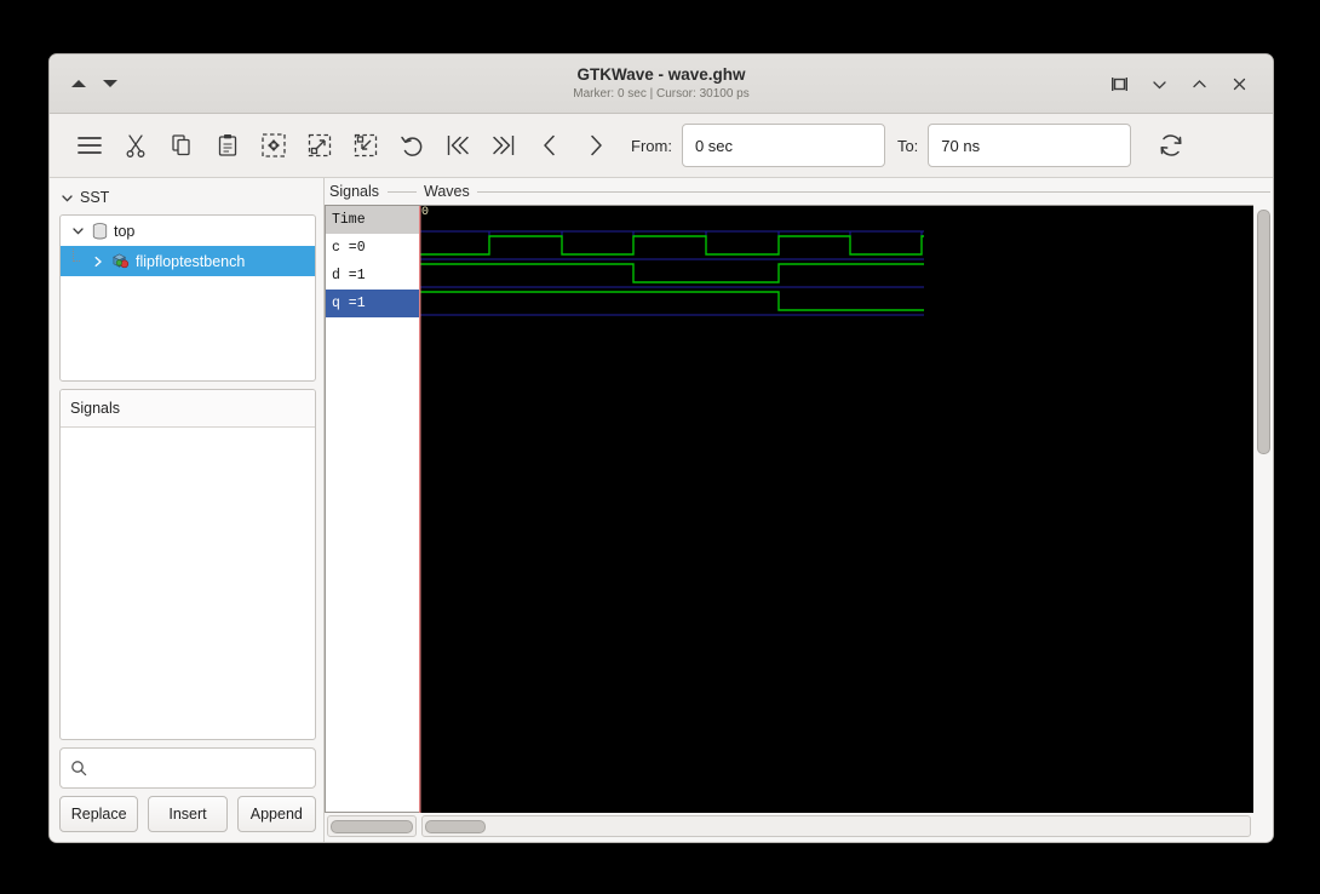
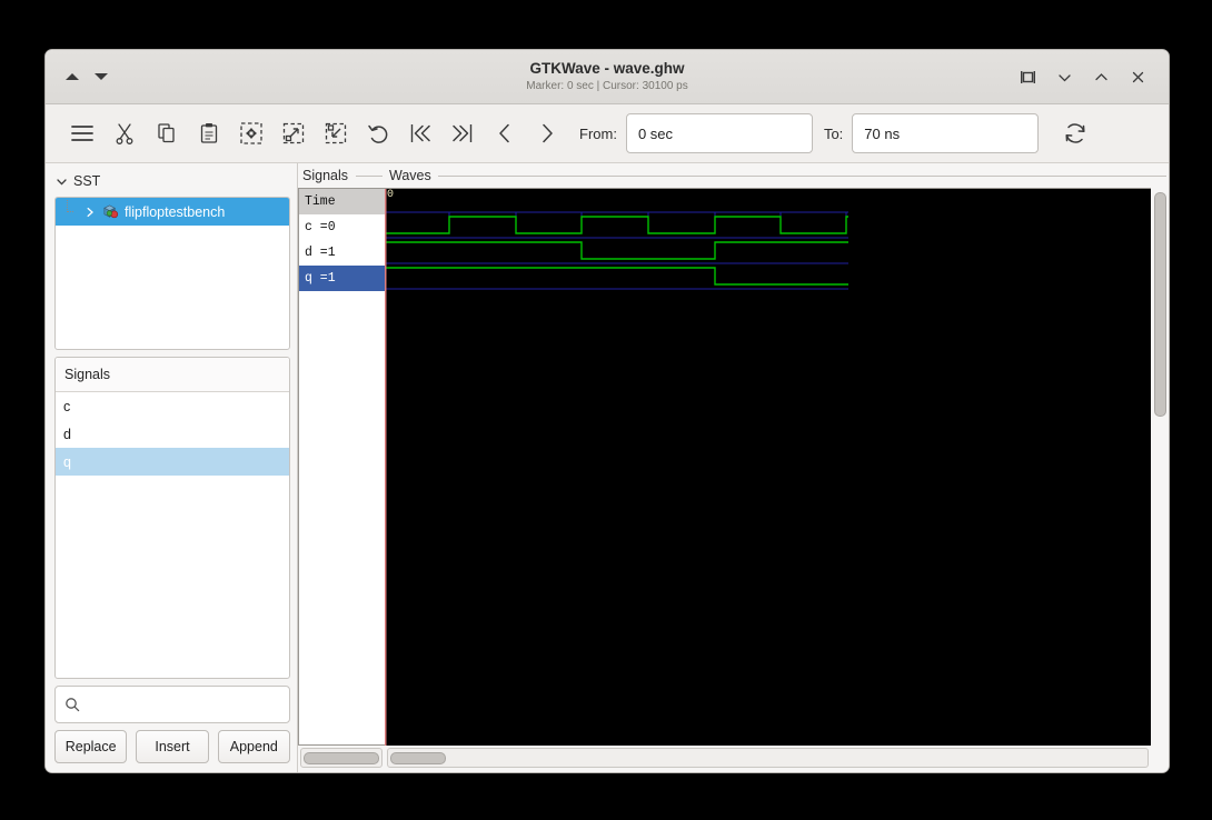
  GTKWave - wave.ghw
  Marker: 0 sec | Cursor: 30100 ps
  From:
  0 sec
  To:
  70 ns
  SST
- top
  flipfloptestbench
  Signals
+ c
+ d
+ q
  Replace
  Insert
  Append
  Signals
  Time
  c =0
  d =1
  q =1
  Waves
  0
